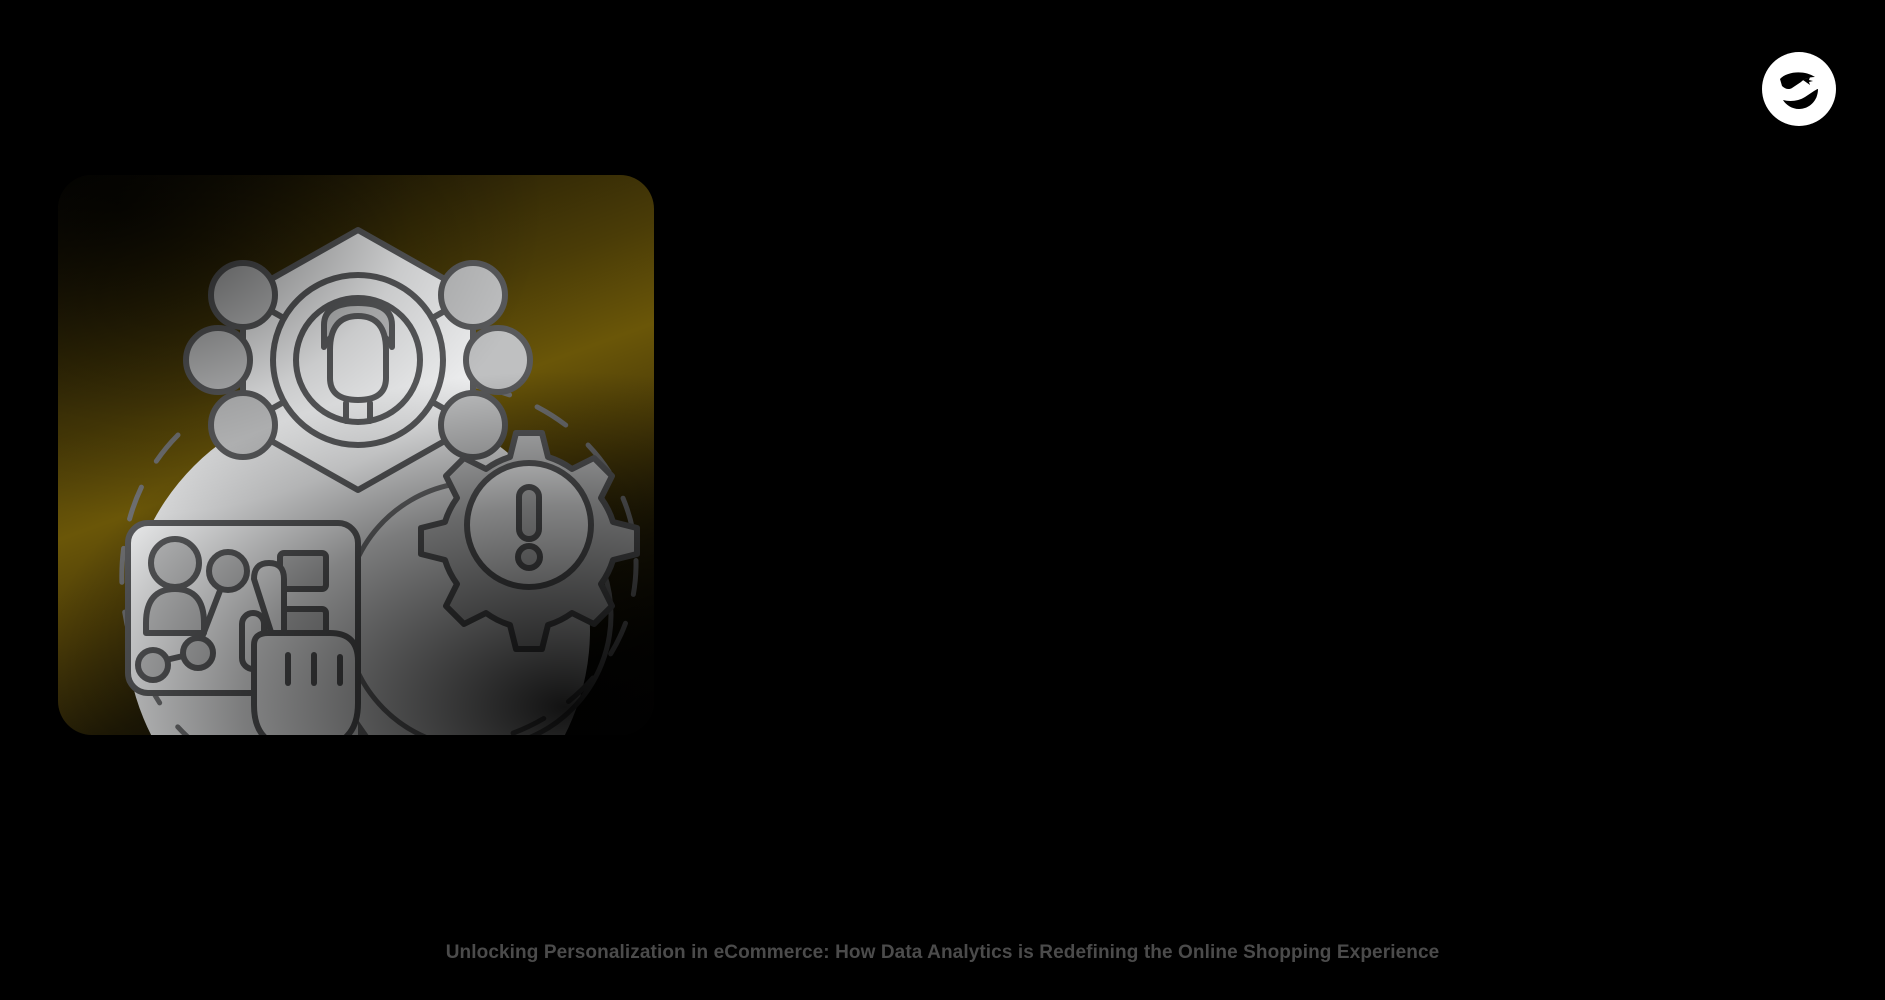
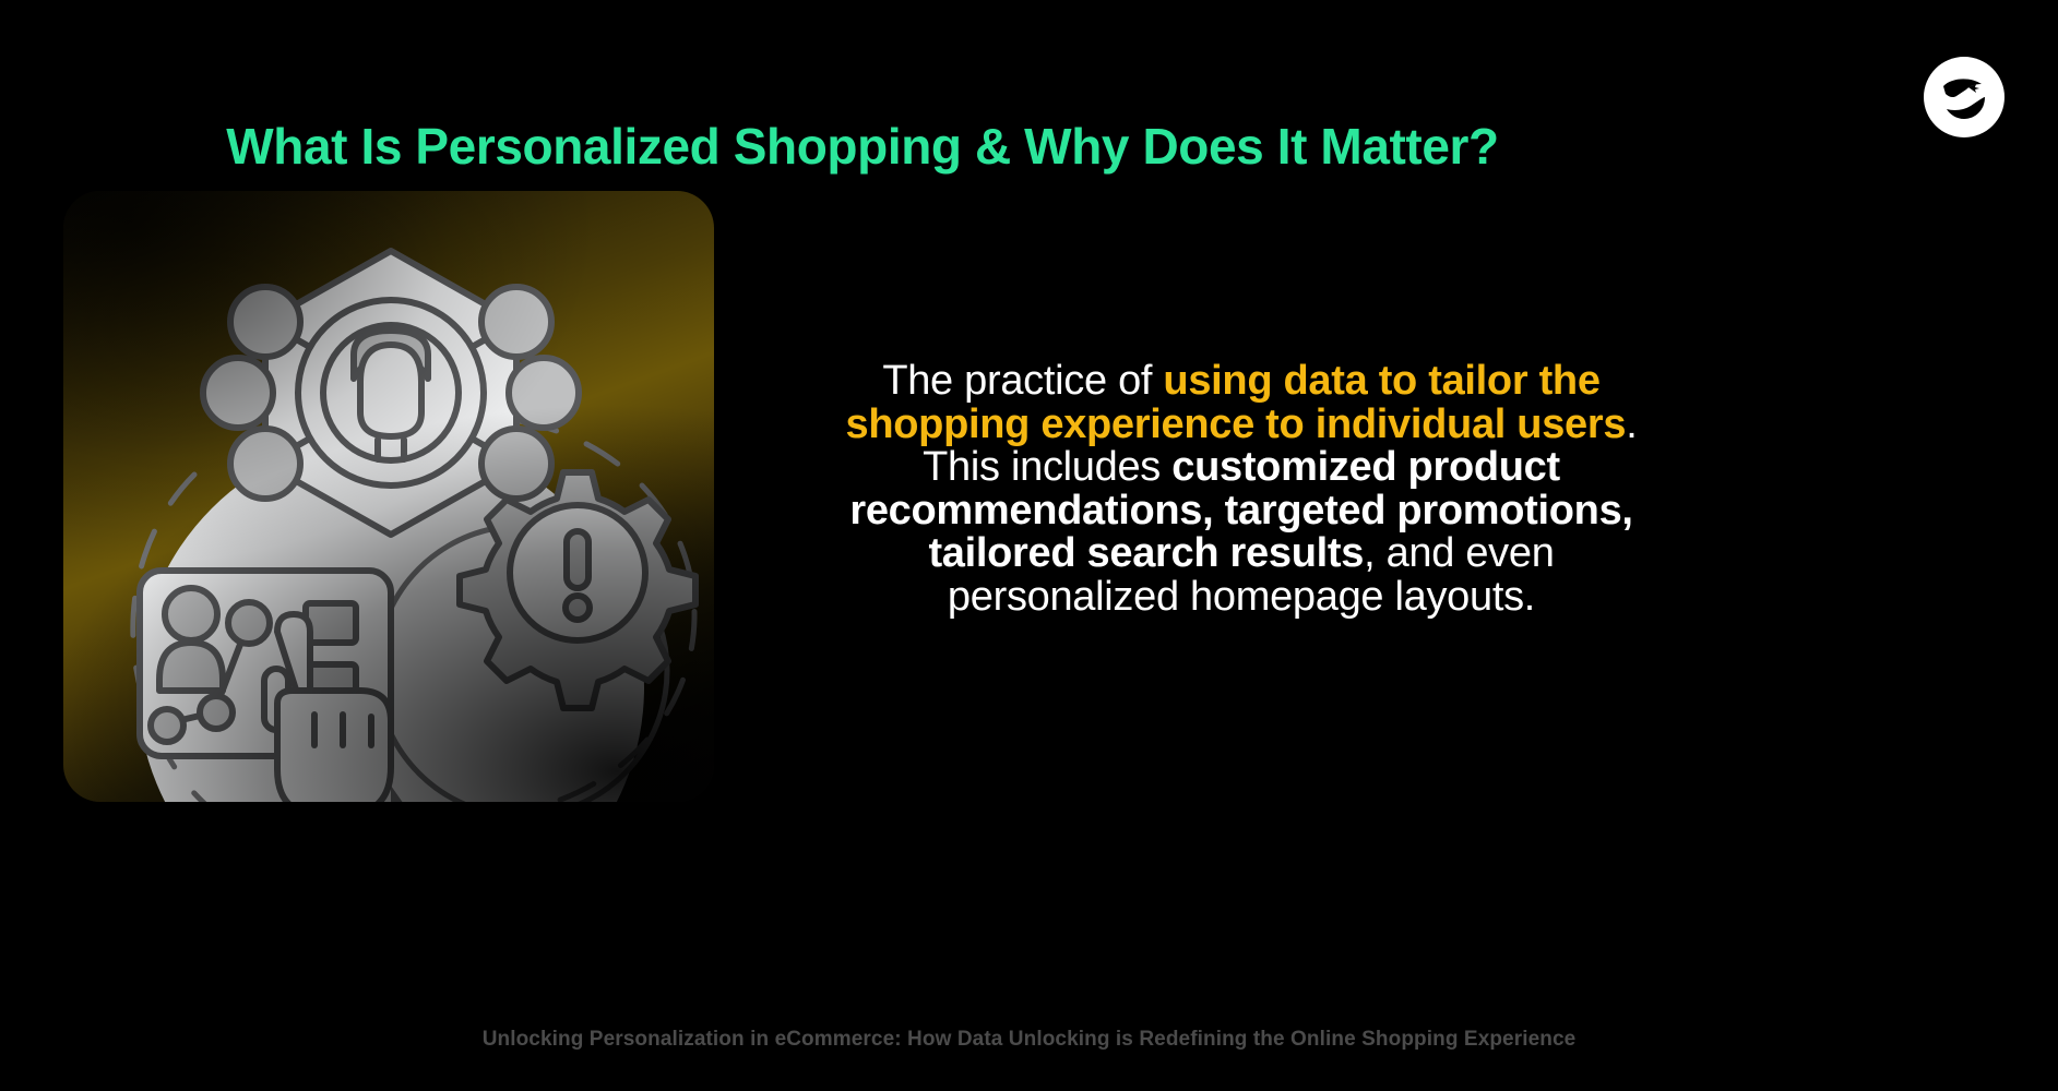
+ What Is Personalized Shopping & Why Does It Matter?
+ The practice of using data to tailor the shopping experience to individual users. This includes customized product recommendations, targeted promotions, tailored search results, and even personalized homepage layouts.
- Unlocking Personalization in eCommerce: How Data Analytics is Redefining the Online Shopping Experience
+ Unlocking Personalization in eCommerce: How Data Unlocking is Redefining the Online Shopping Experience
